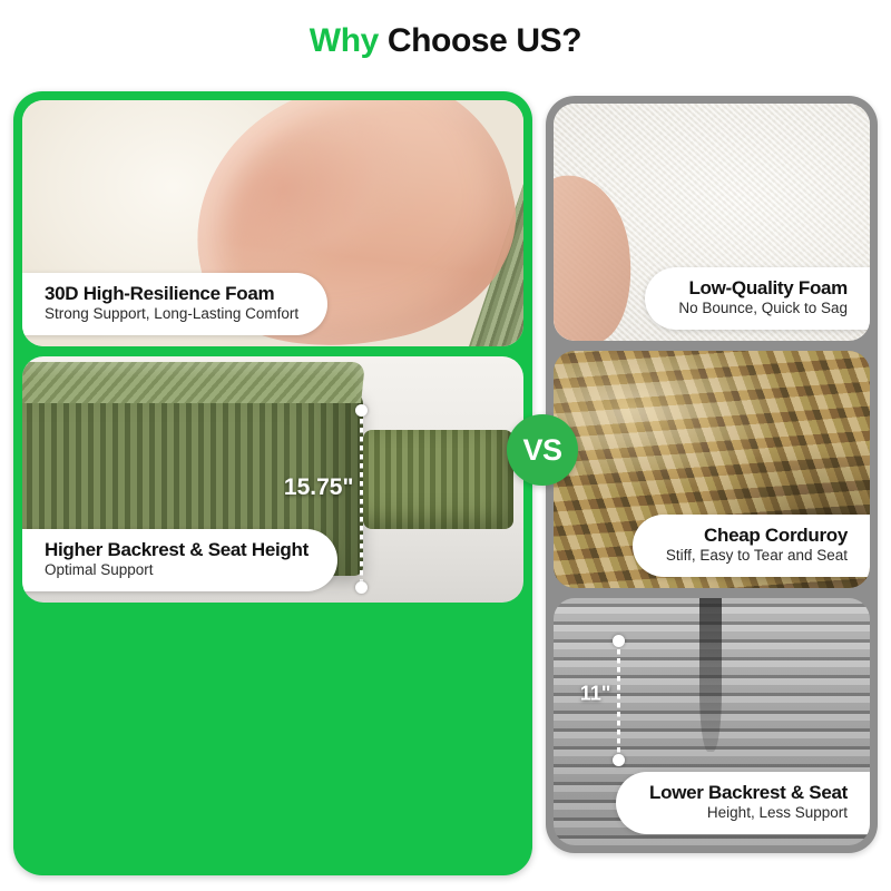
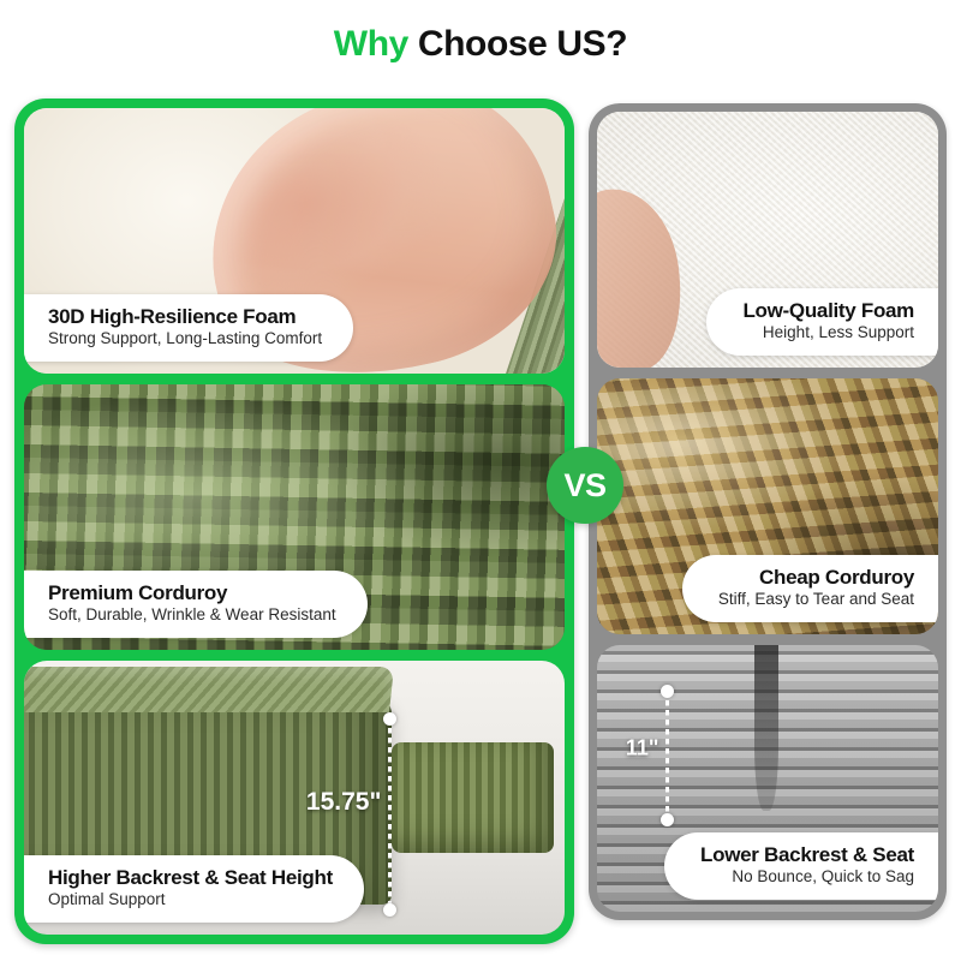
  Why Choose US?
  30D High-Resilience Foam
  Strong Support, Long-Lasting Comfort
+ Premium Corduroy
+ Soft, Durable, Wrinkle & Wear Resistant
  15.75"
  Higher Backrest & Seat Height
  Optimal Support
  Low-Quality Foam
- No Bounce, Quick to Sag
+ Height, Less Support
  Cheap Corduroy
  Stiff, Easy to Tear and Seat
  11"
  Lower Backrest & Seat
- Height, Less Support
+ No Bounce, Quick to Sag
  VS
